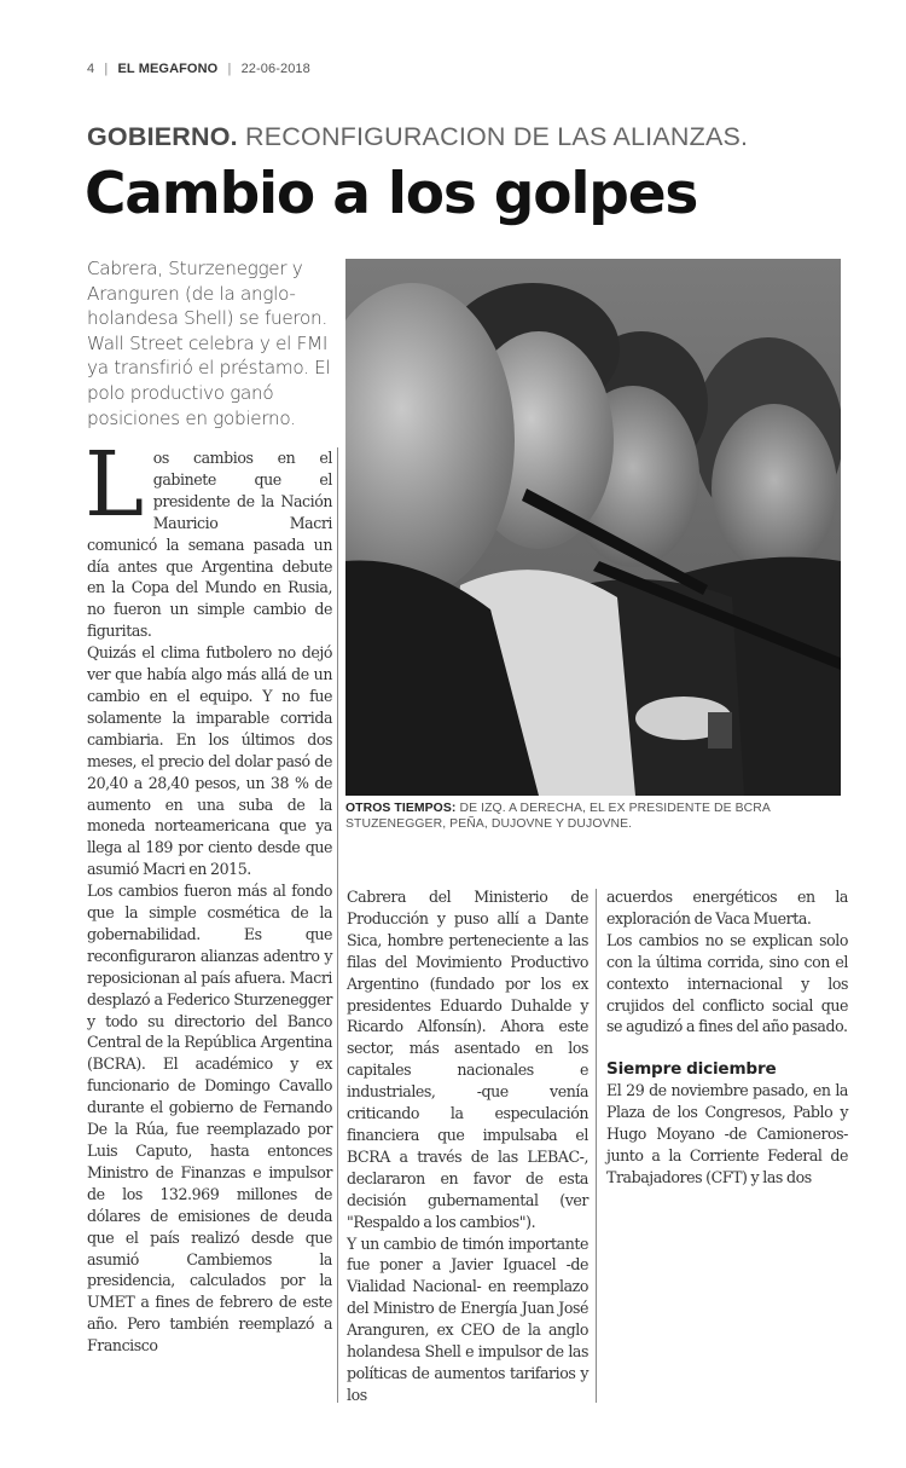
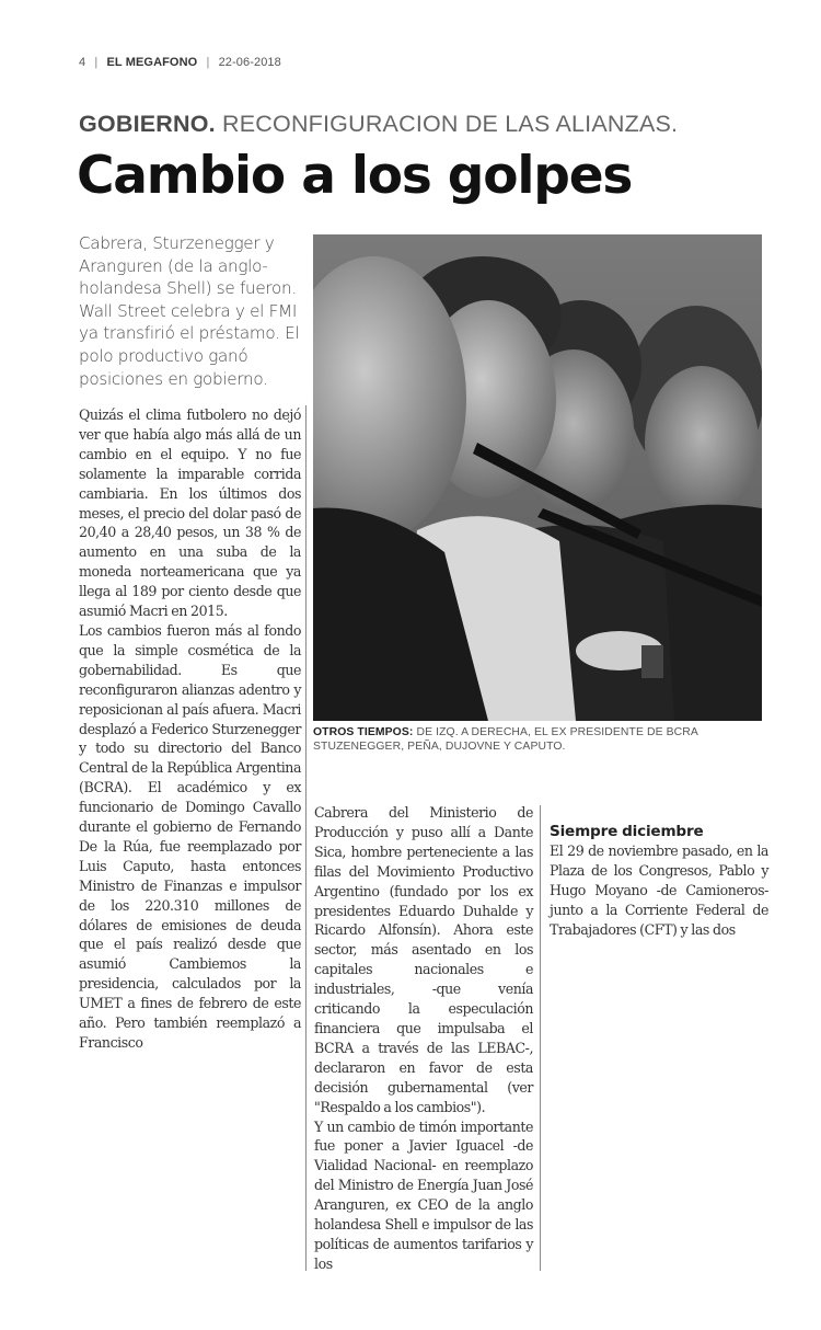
  4 | EL MEGAFONO | 22-06-2018
  GOBIERNO. RECONFIGURACION DE LAS ALIANZAS.
  Cambio a los golpes
  Cabrera, Sturzenegger y Aranguren (de la anglo-holandesa Shell) se fueron. Wall Street celebra y el FMI ya transfirió el préstamo. El polo productivo ganó posiciones en gobierno.
- OTROS TIEMPOS: DE IZQ. A DERECHA, EL EX PRESIDENTE DE BCRA STUZENEGGER, PEÑA, DUJOVNE Y DUJOVNE.
+ OTROS TIEMPOS: DE IZQ. A DERECHA, EL EX PRESIDENTE DE BCRA STUZENEGGER, PEÑA, DUJOVNE Y CAPUTO.
- L
- os cambios en el gabinete que el presidente de la Nación Mauricio Macri comunicó la semana pasada un día antes que Argentina debute en la Copa del Mundo en Rusia, no fueron un simple cambio de figuritas.
  Quizás el clima futbolero no dejó ver que había algo más allá de un cambio en el equipo. Y no fue solamente la imparable corrida cambiaria. En los últimos dos meses, el precio del dolar pasó de 20,40 a 28,40 pesos, un 38 % de aumento en una suba de la moneda norteamericana que ya llega al 189 por ciento desde que asumió Macri en 2015.
- Los cambios fueron más al fondo que la simple cosmética de la gobernabilidad. Es que reconfiguraron alianzas adentro y reposicionan al país afuera. Macri desplazó a Federico Sturzenegger y todo su directorio del Banco Central de la República Argentina (BCRA). El académico y ex funcionario de Domingo Cavallo durante el gobierno de Fernando De la Rúa, fue reemplazado por Luis Caputo, hasta entonces Ministro de Finanzas e impulsor de los 132.969 millones de dólares de emisiones de deuda que el país realizó desde que asumió Cambiemos la presidencia, calculados por la UMET a fines de febrero de este año. Pero también reemplazó a Francisco
+ Los cambios fueron más al fondo que la simple cosmética de la gobernabilidad. Es que reconfiguraron alianzas adentro y reposicionan al país afuera. Macri desplazó a Federico Sturzenegger y todo su directorio del Banco Central de la República Argentina (BCRA). El académico y ex funcionario de Domingo Cavallo durante el gobierno de Fernando De la Rúa, fue reemplazado por Luis Caputo, hasta entonces Ministro de Finanzas e impulsor de los 220.310 millones de dólares de emisiones de deuda que el país realizó desde que asumió Cambiemos la presidencia, calculados por la UMET a fines de febrero de este año. Pero también reemplazó a Francisco
  Cabrera del Ministerio de Producción y puso allí a Dante Sica, hombre perteneciente a las filas del Movimiento Productivo Argentino (fundado por los ex presidentes Eduardo Duhalde y Ricardo Alfonsín). Ahora este sector, más asentado en los capitales nacionales e industriales, -que venía criticando la especulación financiera que impulsaba el BCRA a través de las LEBAC-, declararon en favor de esta decisión gubernamental (ver "Respaldo a los cambios").
  Y un cambio de timón importante fue poner a Javier Iguacel -de Vialidad Nacional- en reemplazo del Ministro de Energía Juan José Aranguren, ex CEO de la anglo holandesa Shell e impulsor de las políticas de aumentos tarifarios y los
- acuerdos energéticos en la exploración de Vaca Muerta.
- Los cambios no se explican solo con la última corrida, sino con el contexto internacional y los crujidos del conflicto social que se agudizó a fines del año pasado.
  Siempre diciembre
  El 29 de noviembre pasado, en la Plaza de los Congresos, Pablo y Hugo Moyano -de Camioneros- junto a la Corriente Federal de Trabajadores (CFT) y las dos
